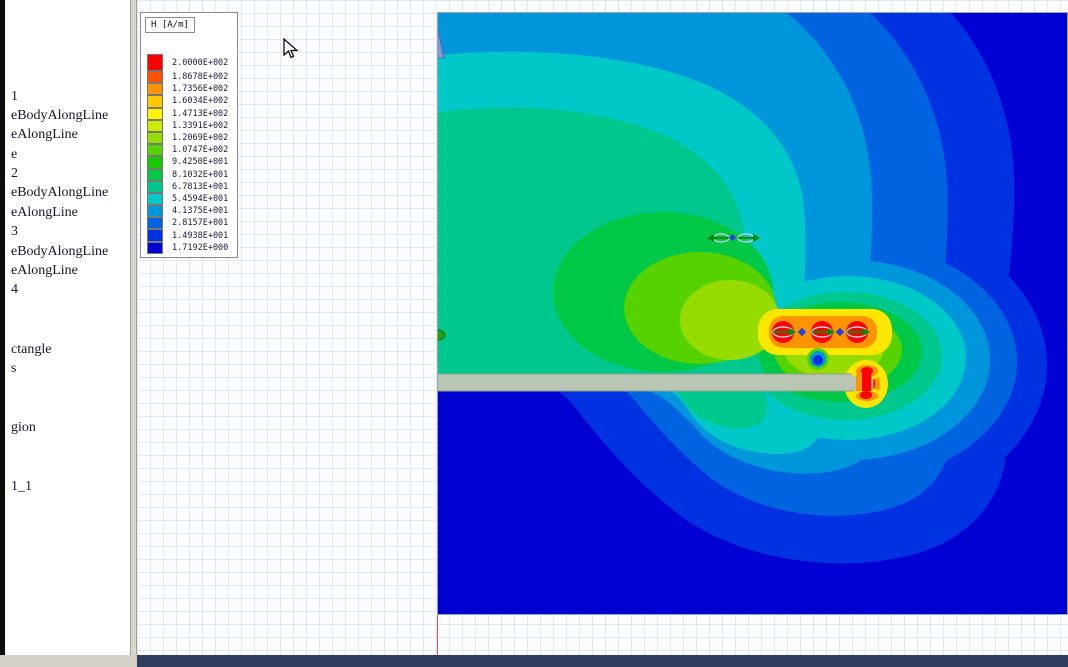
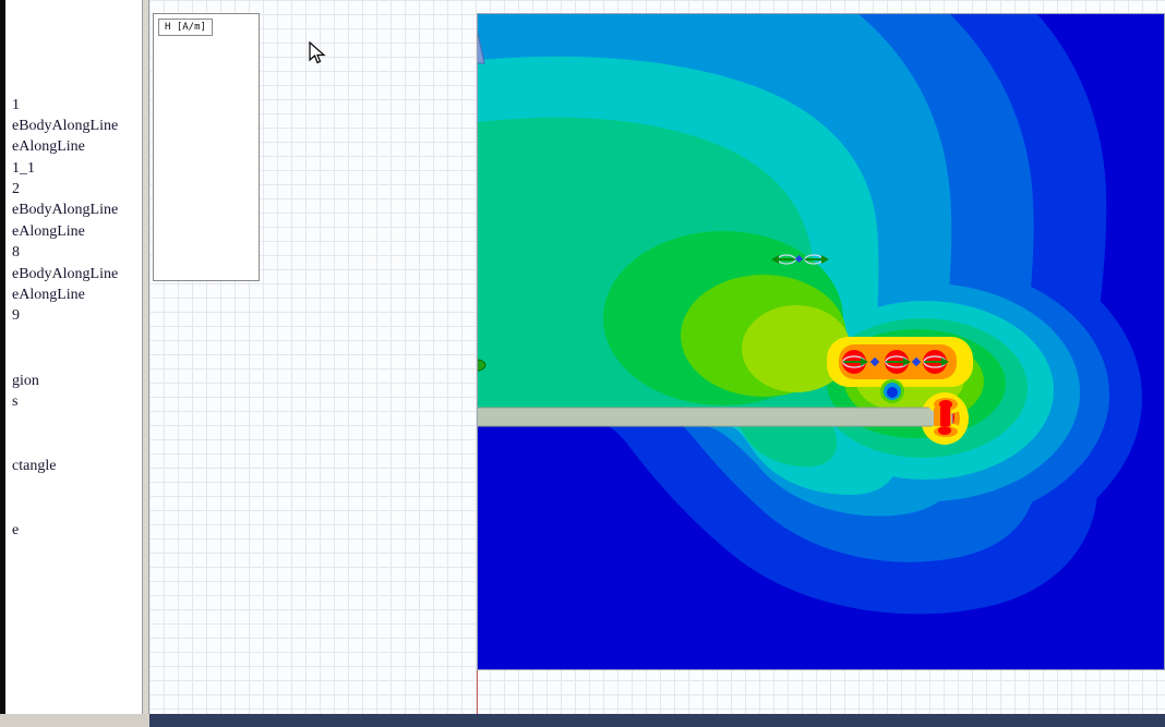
  1
  eBodyAlongLine
  eAlongLine
- e
+ 1_1
  2
  eBodyAlongLine
  eAlongLine
- 3
+ 8
  eBodyAlongLine
  eAlongLine
- 4
+ 9
- ctangle
+ gion
  s
- gion
+ ctangle
- 1_1
+ e
  H [A/m]
- 2.0000E+002
- 1.8678E+002
- 1.7356E+002
- 1.6034E+002
- 1.4713E+002
- 1.3391E+002
- 1.2069E+002
- 1.0747E+002
- 9.4250E+001
- 8.1032E+001
- 6.7813E+001
- 5.4594E+001
- 4.1375E+001
- 2.8157E+001
- 1.4938E+001
- 1.7192E+000
